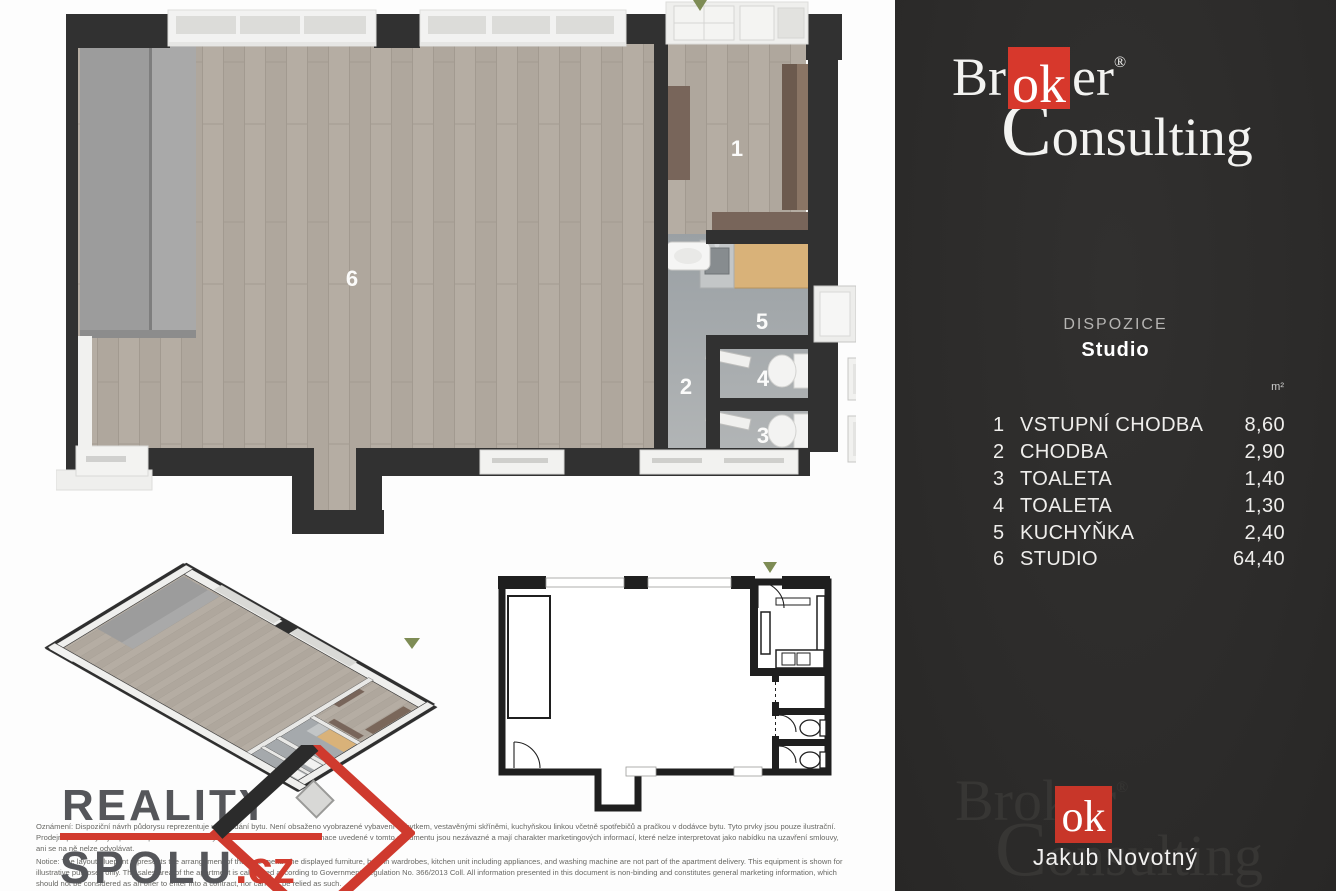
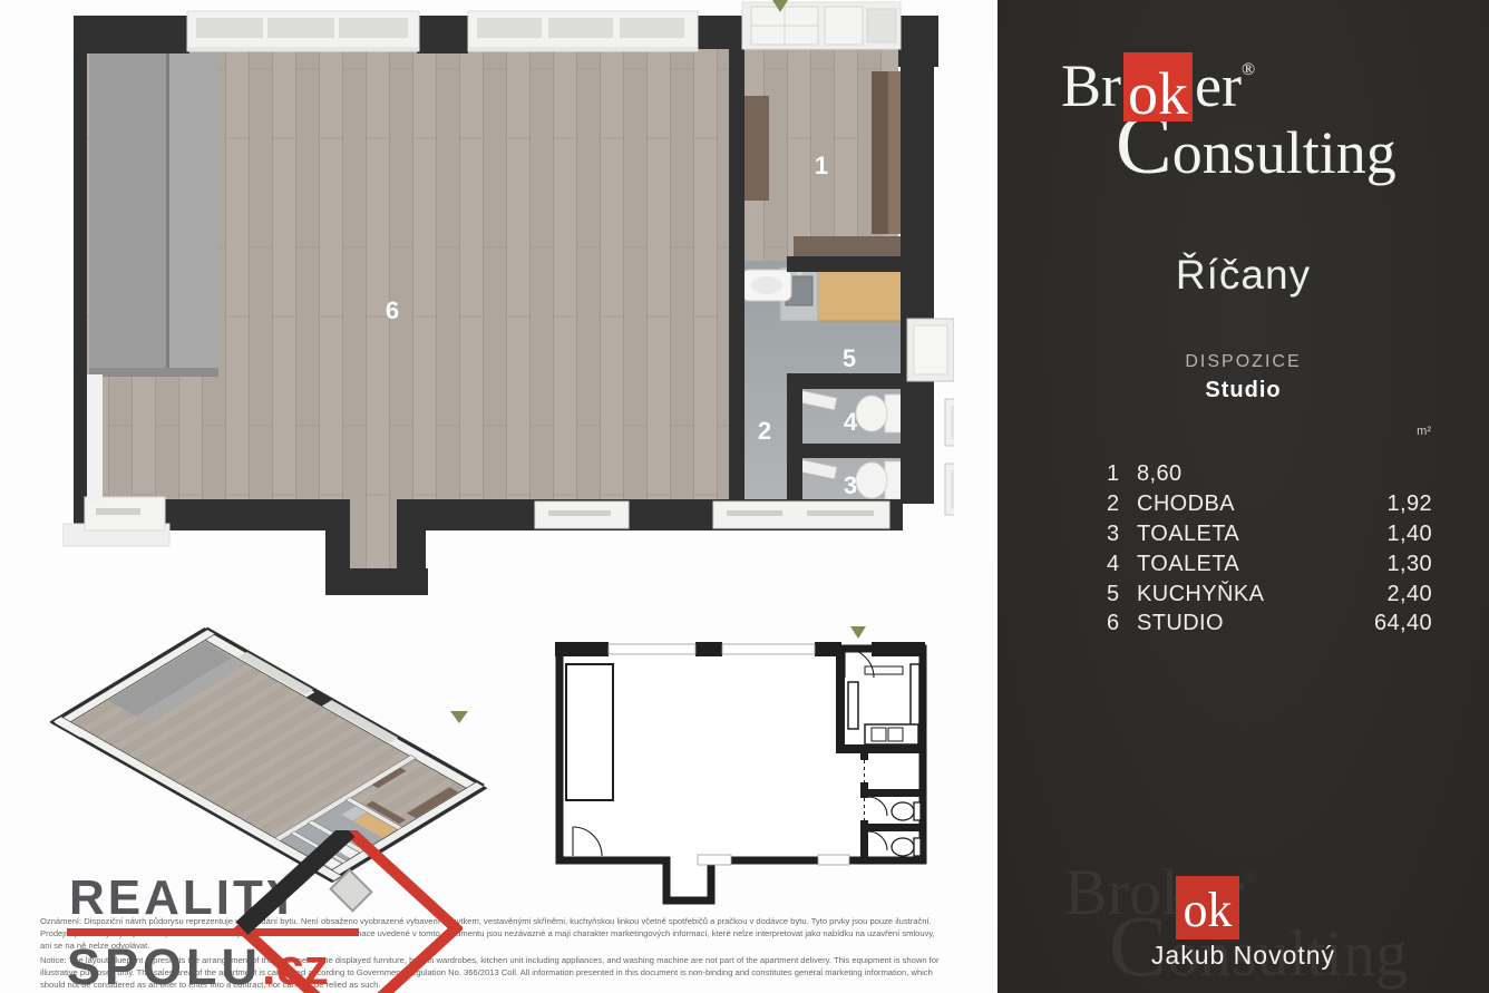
  1
  6
  5
  2
  4
  3
  Oznámení: Dispoziční návrh půdorysu reprezentujedání bytu. Není obsaženo vyobrazené vybaveníytkem, vestavěnými skříněmi, kuchyňskou linkou včetně spotřebičů a pračkou v dodávce bytu. Tyto prvky jsou pouze ilustrační.
  ani se na ně nelze odvolávat.
  Notice: The layout blueprint represents the arrangement of thartment. The displayed furniture, bn wardrobes, kitchen unit including appliances, and washing machine are not part of the apartment delivery. This equipment is shown for
  illustrative purposes only. The sales area of the apartment is calced according to Governmengulation No. 366/2013 Coll. All information presented in this document is non-binding and constitutes general marketing information, which
  should not be considered as an offer to enter into a contract, nor can be relied as such.
  REALIT
  SPOLU.z
  Broker®
  Consulting
+ Říčany
  DISPOZICE
  Studio
  m²
  1
- VSTUPNÍ CHODBA
  8,60
  2
  CHODBA
- 2,90
+ 1,92
  3
  TOALETA
  1,40
  4
  TOALETA
  1,30
  5
  KUCHYŇKA
  2,40
  6
  STUDIO
  64,40
  Consulting
  ok
  Jakub Novotný
